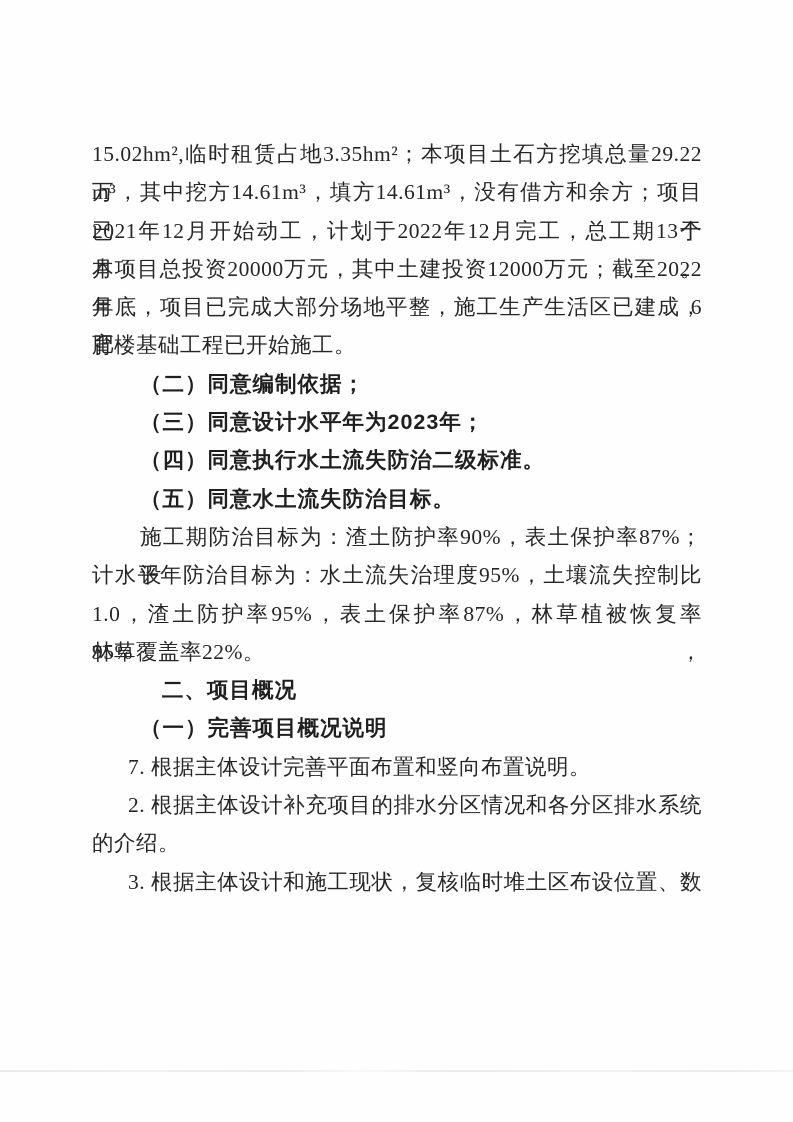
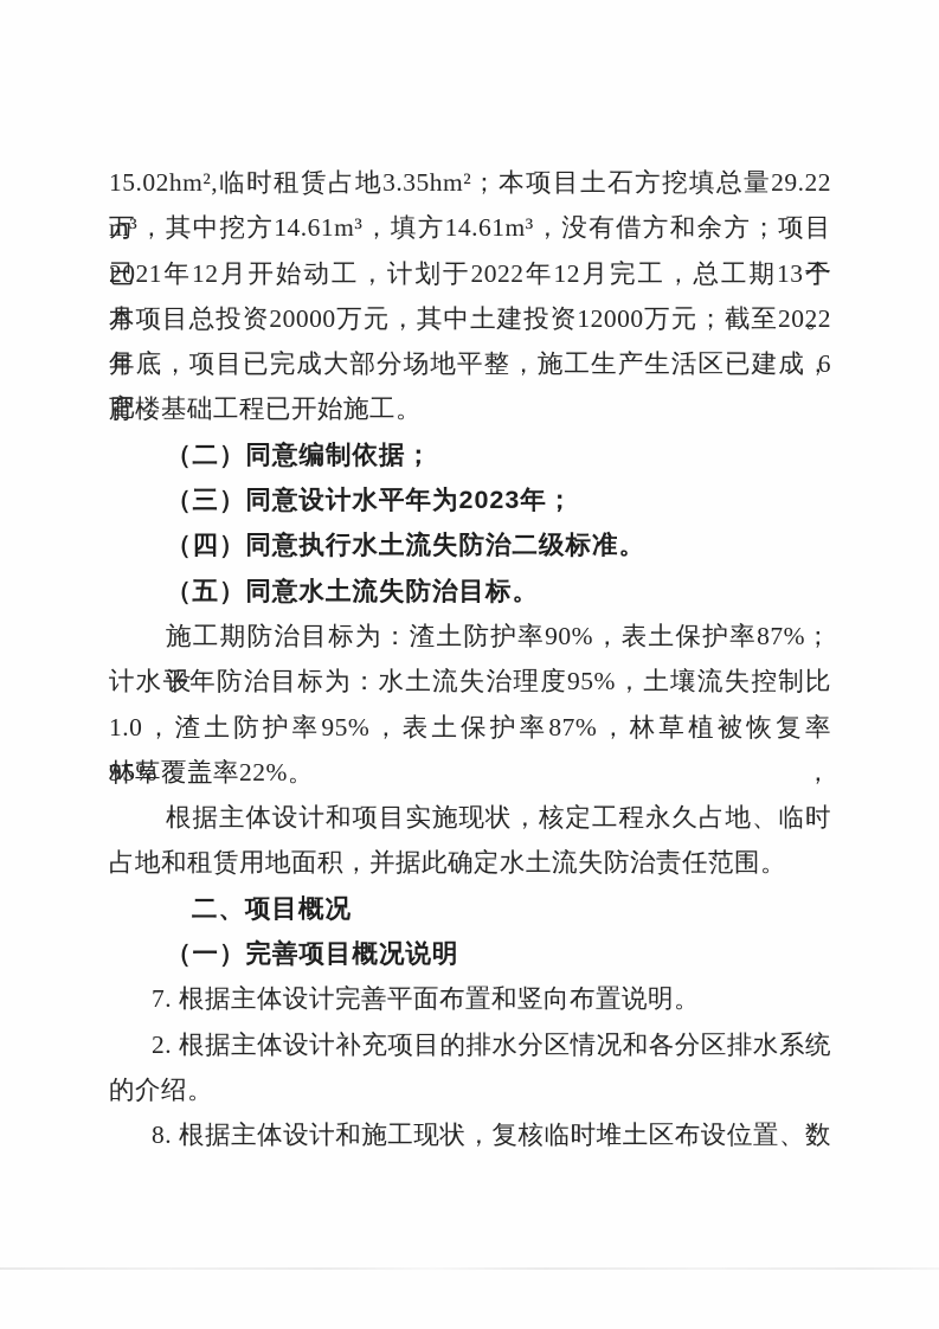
  15.02hm²,临时租赁占地3.35hm²；本项目土石方挖填总量29.22万
  m³，其中挖方14.61m³，填方14.61m³，没有借方和余方；项目已于
  2021年12月开始动工，计划于2022年12月完工，总工期13个月。
  本项目总投资20000万元，其中土建投资12000万元；截至2022年6
  月底，项目已完成大部分场地平整，施工生产生活区已建成，育
  肥楼基础工程已开始施工。
  （二）同意编制依据；
  （三）同意设计水平年为2023年；
  （四）同意执行水土流失防治二级标准。
  （五）同意水土流失防治目标。
  施工期防治目标为：渣土防护率90%，表土保护率87%；设
  计水平年防治目标为：水土流失治理度95%，土壤流失控制比
  1.0，渣土防护率95%，表土保护率87%，林草植被恢复率95%，
  林草覆盖率22%。
+ 根据主体设计和项目实施现状，核定工程永久占地、临时
+ 占地和租赁用地面积，并据此确定水土流失防治责任范围。
  二、项目概况
  （一）完善项目概况说明
  7. 根据主体设计完善平面布置和竖向布置说明。
  2. 根据主体设计补充项目的排水分区情况和各分区排水系统
  的介绍。
- 3. 根据主体设计和施工现状，复核临时堆土区布设位置、数
+ 8. 根据主体设计和施工现状，复核临时堆土区布设位置、数
